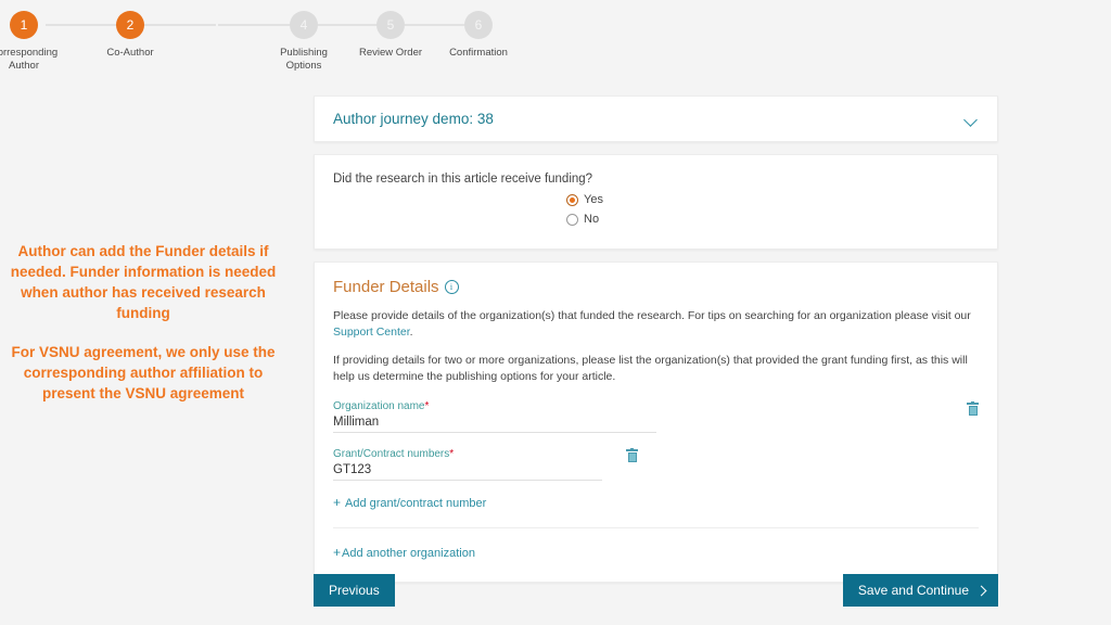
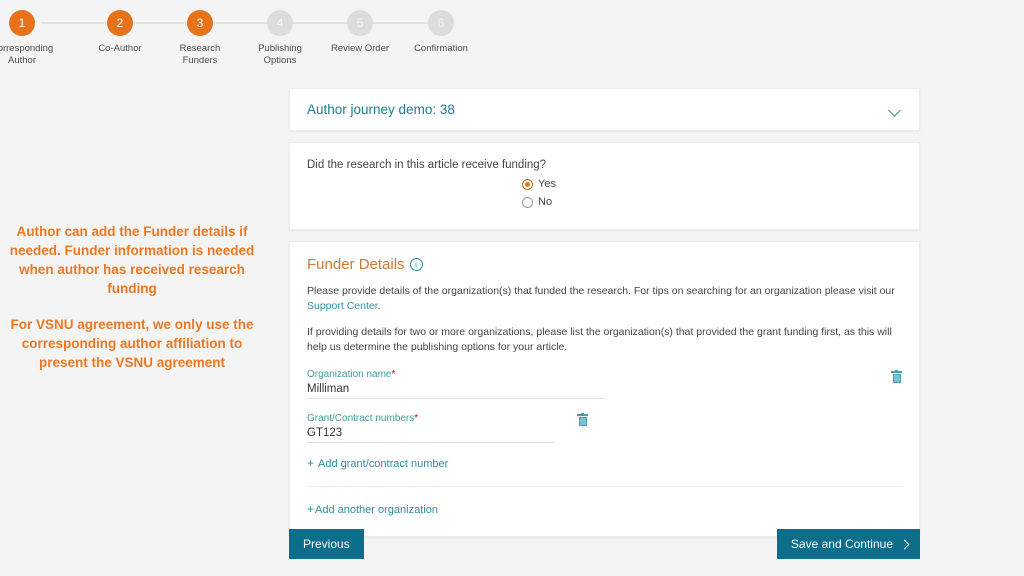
  1
  orresponding
  Author
  2
  Co-Author
+ 3
+ Research
+ Funders
  4
  Publishing
  Options
  Review Order
  Confirmation
  Author can add the Funder details if needed. Funder information is needed when author has received research funding
  For VSNU agreement, we only use the corresponding author affiliation to present the VSNU agreement
  Author journey demo: 38
  Did the research in this article receive funding?
  Yes
  No
  Funder Details
  i
  Please provide details of the organization(s) that funded the research. For tips on searching for an organization please visit our Support Center.
  If providing details for two or more organizations, please list the organization(s) that provided the grant funding first, as this will help us determine the publishing options for your article.
  Organization name*
  Milliman
  Grant/Contract numbers*
  GT123
  +
  Add grant/contract number
  +
  Add another organization
  Previous
  Save and Continue
